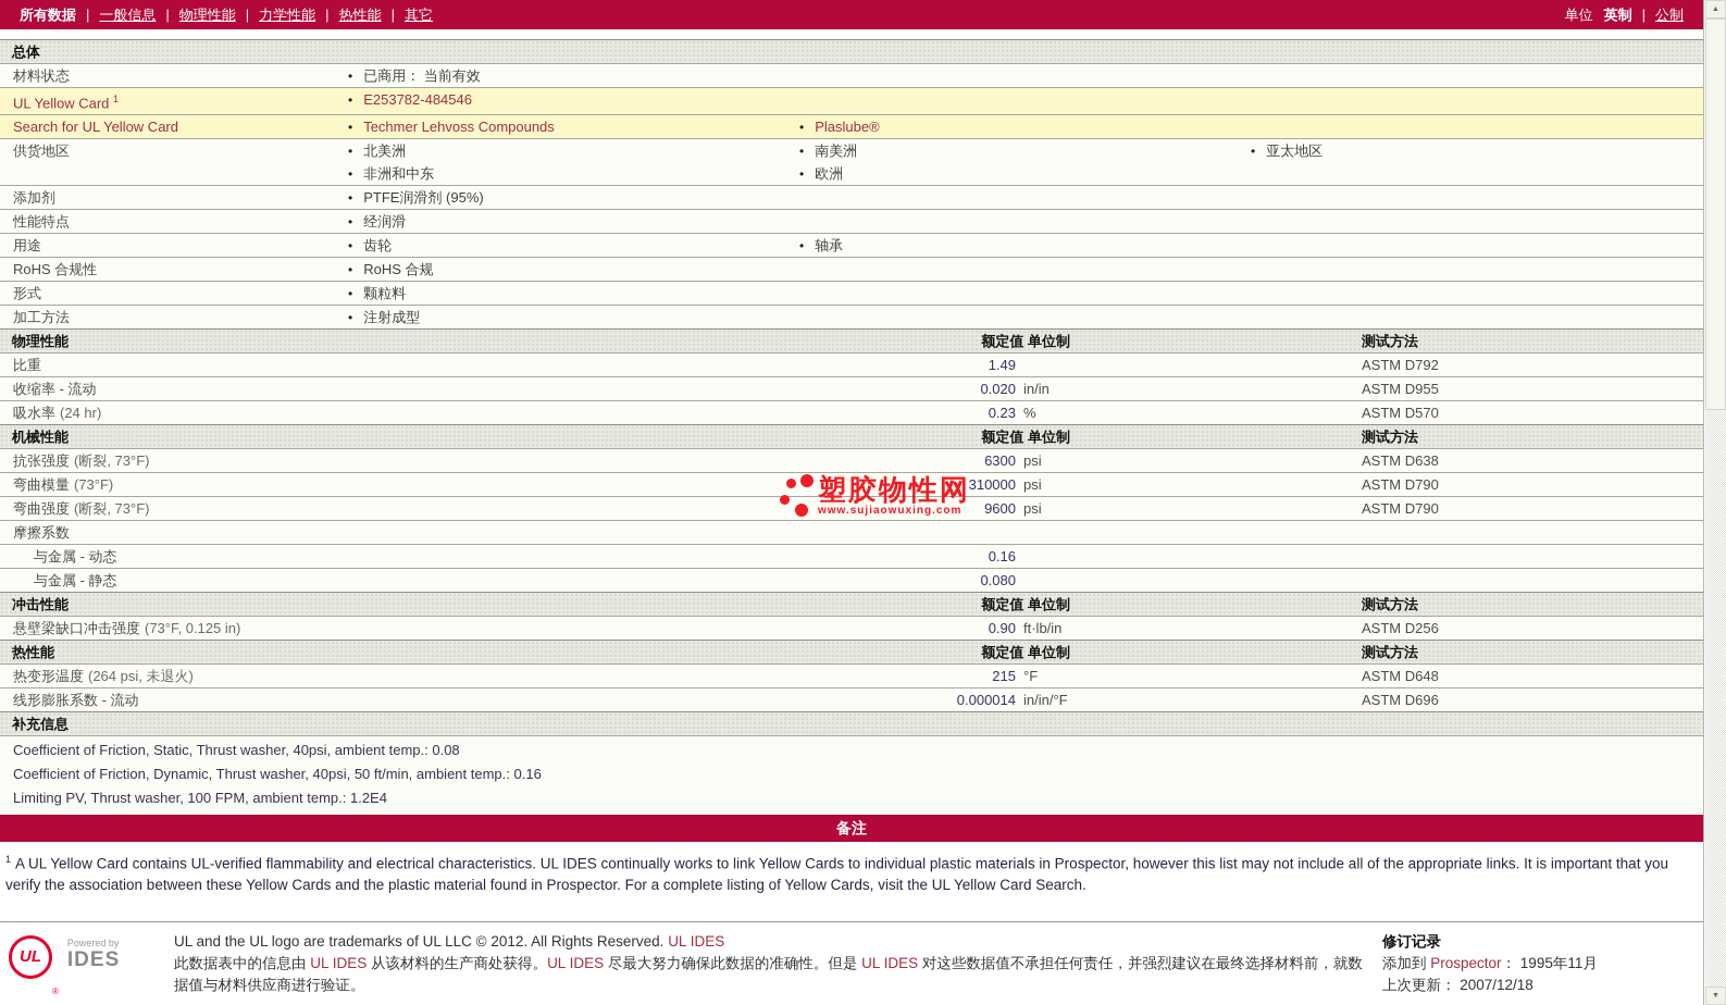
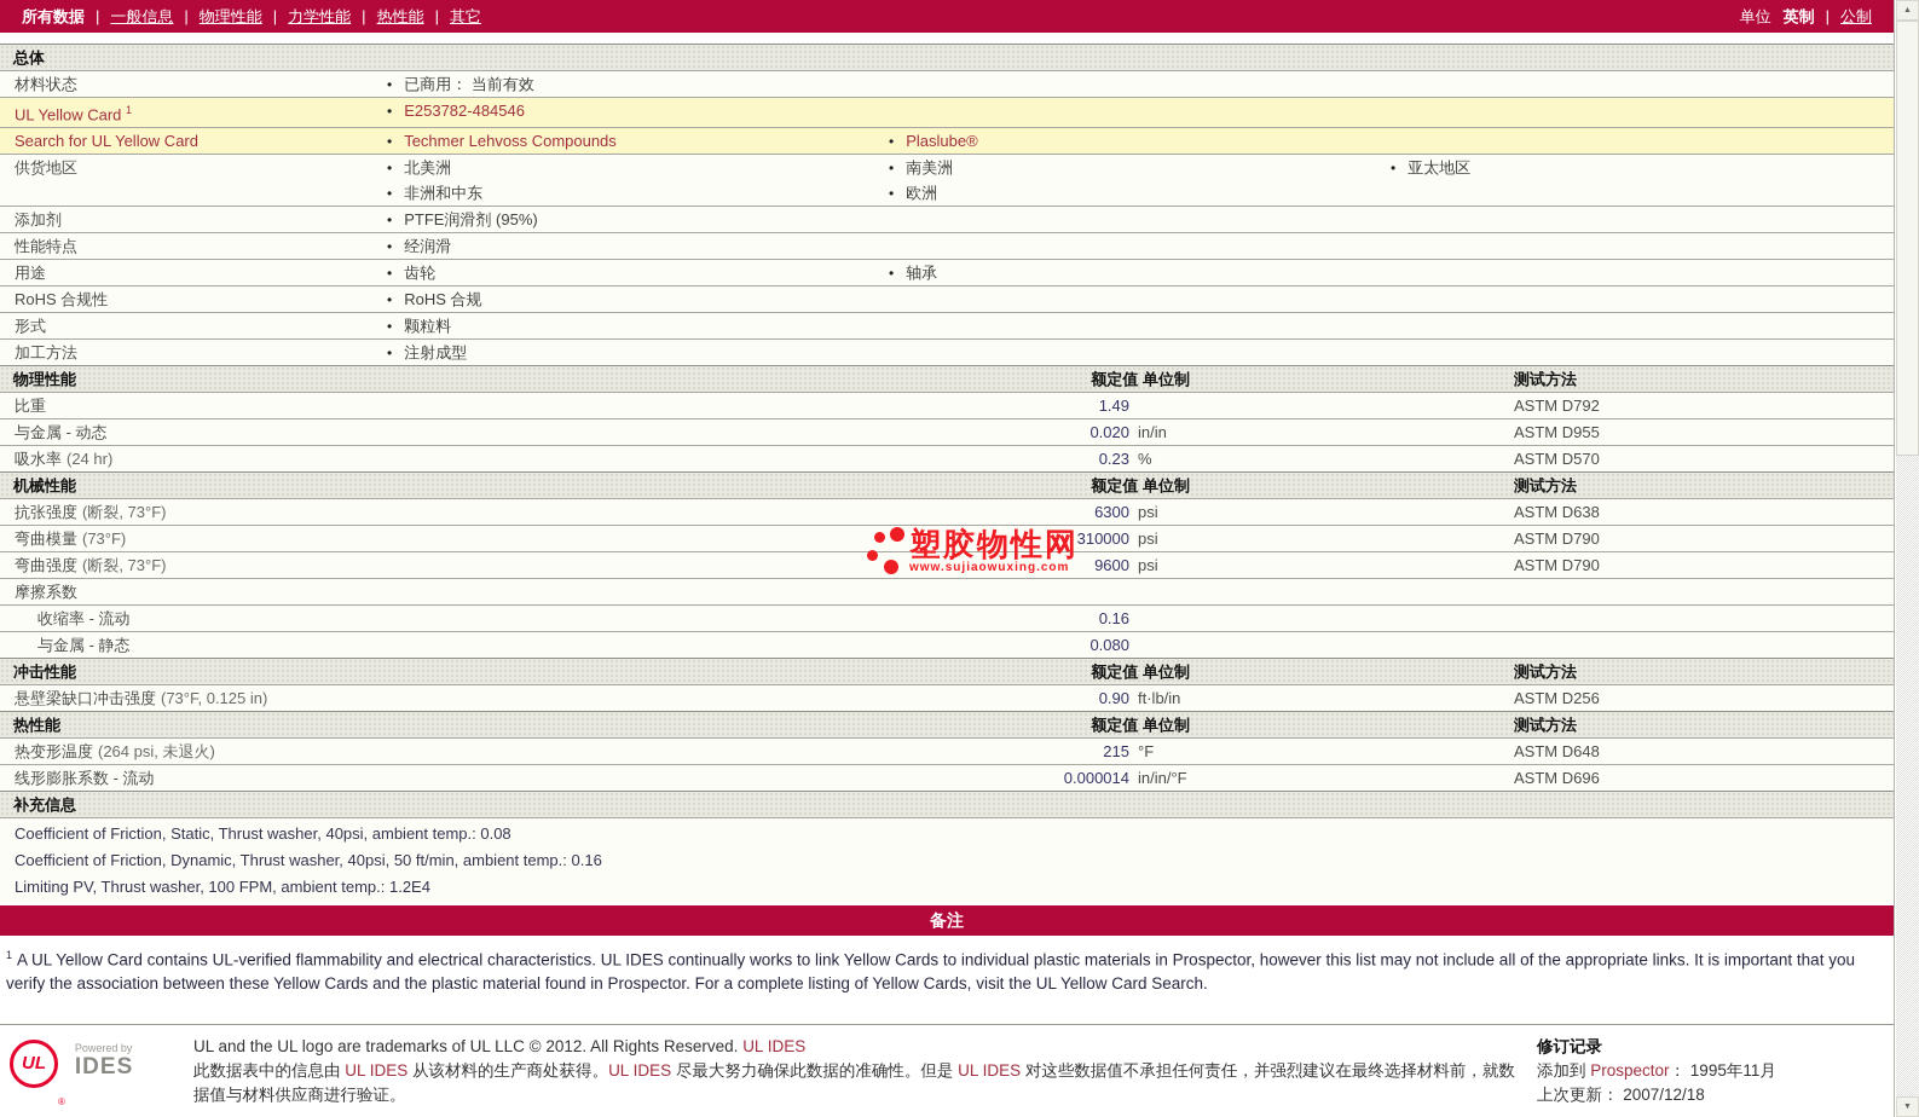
  所有数据
  |
  一般信息
  |
  物理性能
  |
  力学性能
  |
  热性能
  |
  其它
  单位
  英制 | 公制
  总体
  材料状态
  • 已商用： 当前有效
  UL Yellow Card 1
  • E253782-484546
  Search for UL Yellow Card
  • Techmer Lehvoss Compounds
  • Plaslube®
  供货地区
  • 北美洲
  • 非洲和中东
  • 南美洲
  • 欧洲
  • 亚太地区
  添加剂
  • PTFE润滑剂 (95%)
  性能特点
  • 经润滑
  用途
  • 齿轮
  • 轴承
  RoHS 合规性
  • RoHS 合规
  形式
  • 颗粒料
  加工方法
  • 注射成型
  物理性能
  额定值 单位制
  测试方法
  比重
  1.49
  ASTM D792
- 收缩率 - 流动
+ 与金属 - 动态
  0.020
  in/in
  ASTM D955
  吸水率 (24 hr)
  0.23
  %
  ASTM D570
  机械性能
  额定值 单位制
  测试方法
  抗张强度 (断裂, 73°F)
  6300
  psi
  ASTM D638
  弯曲模量 (73°F)
  310000
  psi
  ASTM D790
  弯曲强度 (断裂, 73°F)
  9600
  psi
  ASTM D790
  摩擦系数
- 与金属 - 动态
+ 收缩率 - 流动
  0.16
  与金属 - 静态
  0.080
  冲击性能
  额定值 单位制
  测试方法
  悬壁梁缺口冲击强度 (73°F, 0.125 in)
  0.90
  ft·lb/in
  ASTM D256
  热性能
  额定值 单位制
  测试方法
  热变形温度 (264 psi, 未退火)
  215
  °F
  ASTM D648
  线形膨胀系数 - 流动
  0.000014
  in/in/°F
  ASTM D696
  补充信息
  Coefficient of Friction, Static, Thrust washer, 40psi, ambient temp.: 0.08
  Coefficient of Friction, Dynamic, Thrust washer, 40psi, 50 ft/min, ambient temp.: 0.16
  Limiting PV, Thrust washer, 100 FPM, ambient temp.: 1.2E4
  备注
  1 A UL Yellow Card contains UL-verified flammability and electrical characteristics. UL IDES continually works to link Yellow Cards to individual plastic materials in Prospector, however this list may not include all of the appropriate links. It is important that you verify the association between these Yellow Cards and the plastic material found in Prospector. For a complete listing of Yellow Cards, visit the UL Yellow Card Search.
  UL
  ®
  Powered by
  IDES
  UL and the UL logo are trademarks of UL LLC © 2012. All Rights Reserved. UL IDES
  此数据表中的信息由 UL IDES 从该材料的生产商处获得。UL IDES 尽最大努力确保此数据的准确性。但是 UL IDES 对这些数据值不承担任何责任，并强烈建议在最终选择材料前，就数据值与材料供应商进行验证。
  修订记录
  添加到 Prospector： 1995年11月
  上次更新： 2007/12/18
  塑胶物性网
  www.sujiaowuxing.com
